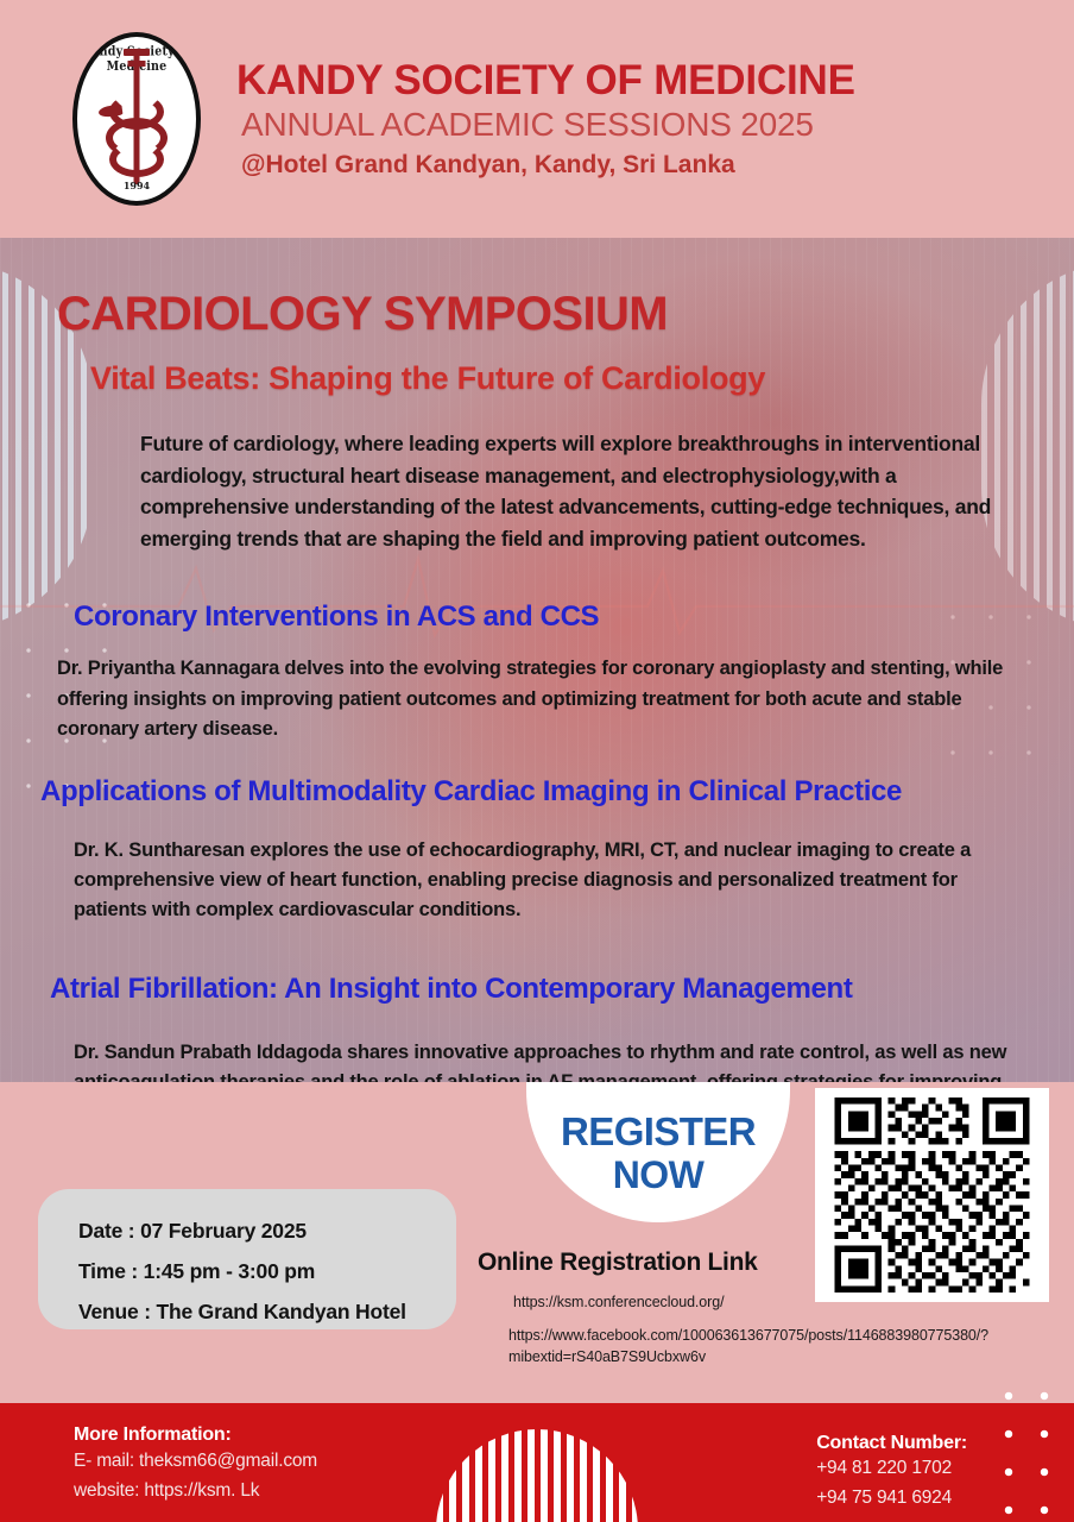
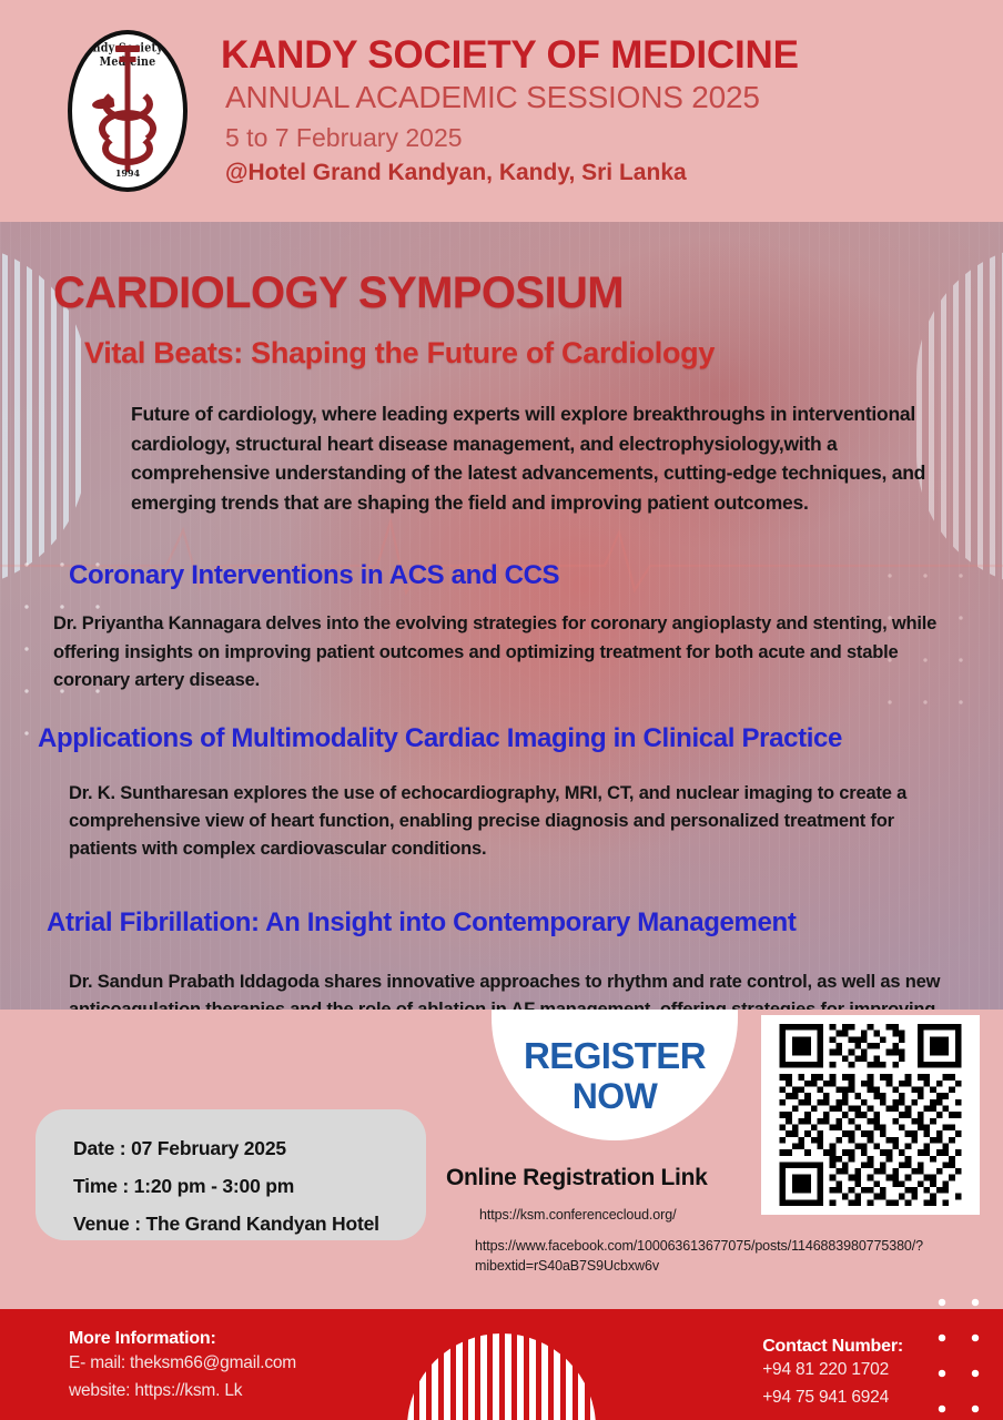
  Kandyiety of Medcine
  1994
  KANDY SOCIETY OF MEDICINE
  ANNUAL ACADEMIC SESSIONS 2025
+ 5 to 7 February 2025
  @Hotel Grand Kandyan, Kandy, Sri Lanka
  CARDIOLOGY SYMPOSIUM
  Vital Beats: Shaping the Future of Cardiology
  Future of cardiology, where leading experts will explore breakthroughs in interventional cardiology, structural heart disease management, and electrophysiology,with a comprehensive understanding of the latest advancements, cutting-edge techniques, and emerging trends that are shaping the field and improving patient outcomes.
  Coronary Interventions in ACS and CCS
  Dr. Priyantha Kannagara delves into the evolving strategies for coronary angioplasty and stenting, while offering insights on improving patient outcomes and optimizing treatment for both acute and stable coronary artery disease.
  Applications of Multimodality Cardiac Imaging in Clinical Practice
  Dr. K. Suntharesan explores the use of echocardiography, MRI, CT, and nuclear imaging to create a comprehensive view of heart function, enabling precise diagnosis and personalized treatment for patients with complex cardiovascular conditions.
  Atrial Fibrillation: An Insight into Contemporary Management
  Date : 07 February 2025
- Time : 1:45 pm - 3:00 pm
+ Time : 1:20 pm - 3:00 pm
  Venue : The Grand Kandyan Hotel
  REGISTER
  NOW
  Online Registration Link
  https://ksm.conferencecloud.org/
  https://www.facebook.com/100063613677075/posts/1146883980775380/?mibextid=rS40aB7S9Ucbxw6v
  More Information:
  E- mail: theksm66@gmail.com
  website: https://ksm. Lk
  Contact Number:
  +94 81 220 1702
  +94 75 941 6924
